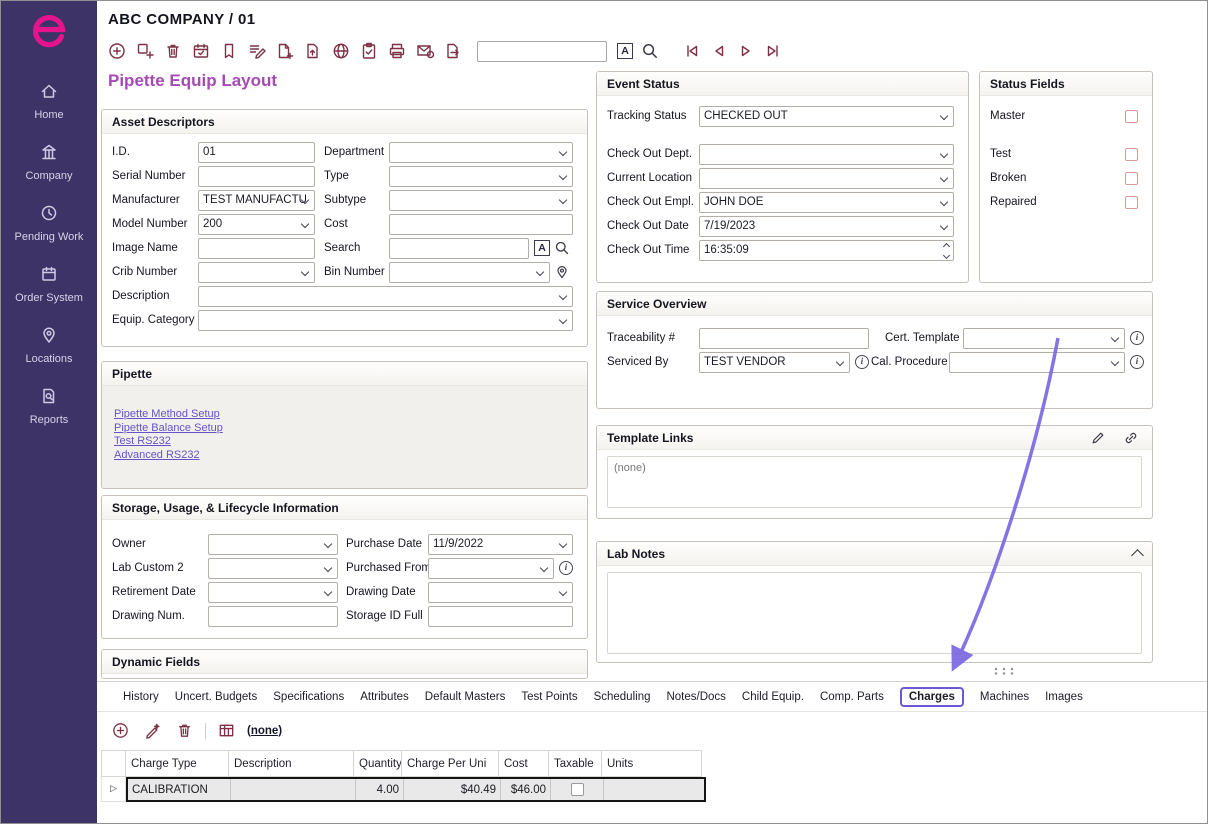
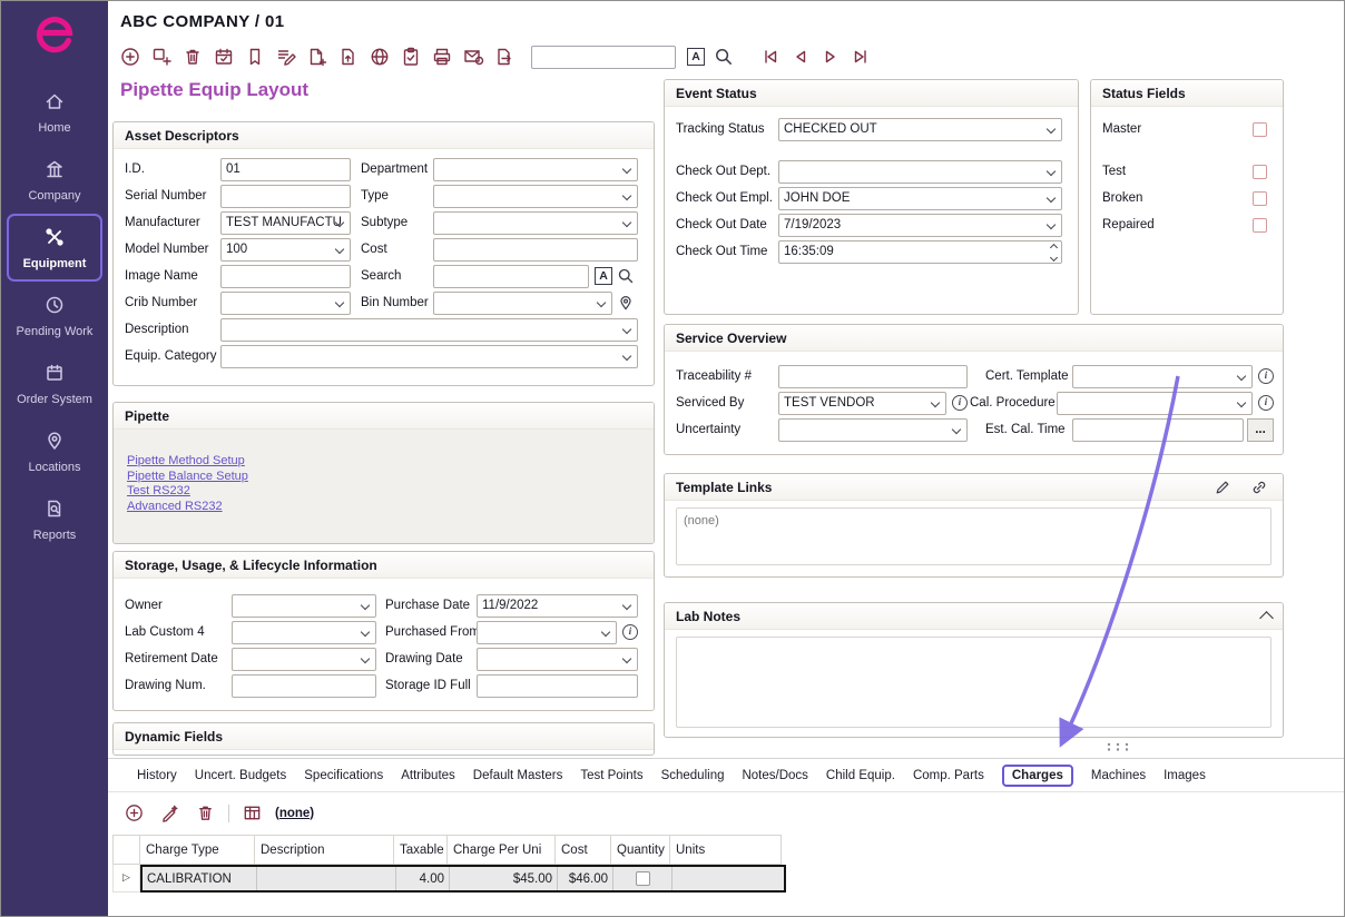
  Home
  Company
+ Equipment
  Pending Work
  Order System
  Locations
  Reports
  ABC COMPANY / 01
  A
  Pipette Equip Layout
  Asset Descriptors
  I.D.
  01
  Department
  Serial Number
  Type
  Manufacturer
  TEST MANUFACTU
  Subtype
  Model Number
- 200
+ 100
  Cost
  Image Name
  Search
  A
  Crib Number
  Bin Number
  Description
  Equip. Category
  Pipette
  Pipette Method Setup
  Pipette Balance Setup
  Test RS232
  Advanced RS232
  Storage, Usage, & Lifecycle Information
  Owner
  Purchase Date
  11/9/2022
- Lab Custom 2
+ Lab Custom 4
  Purchased From
  i
  Retirement Date
  Drawing Date
  Drawing Num.
  Storage ID Full
  Dynamic Fields
  Event Status
  Tracking Status
  CHECKED OUT
  Check Out Dept.
- Current Location
  Check Out Empl.
  JOHN DOE
  Check Out Date
  7/19/2023
  Check Out Time
  16:35:09
  Status Fields
  Master
  Test
  Broken
  Repaired
  Service Overview
  Traceability #
  Cert. Template
  i
  Serviced By
  TEST VENDOR
  i
  Cal. Procedure
  i
+ Uncertainty
+ Est. Cal. Time
+ ...
  Template Links
  (none)
  Lab Notes
  History
  Uncert. Budgets
  Specifications
  Attributes
  Default Masters
  Test Points
  Scheduling
  Notes/Docs
  Child Equip.
  Comp. Parts
  Charges
  Machines
  Images
  (none)
  Charge Type
  Description
- Quantity
+ Taxable
  Charge Per Uni
  Cost
- Taxable
+ Quantity
  Units
  ▷
  CALIBRATION
  4.00
- $40.49
+ $45.00
  $46.00
